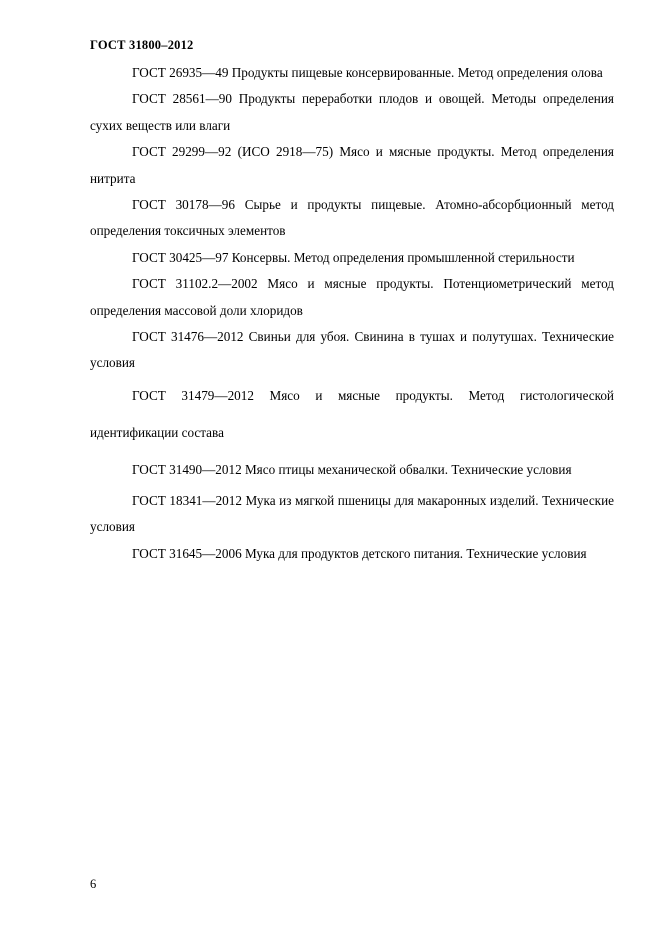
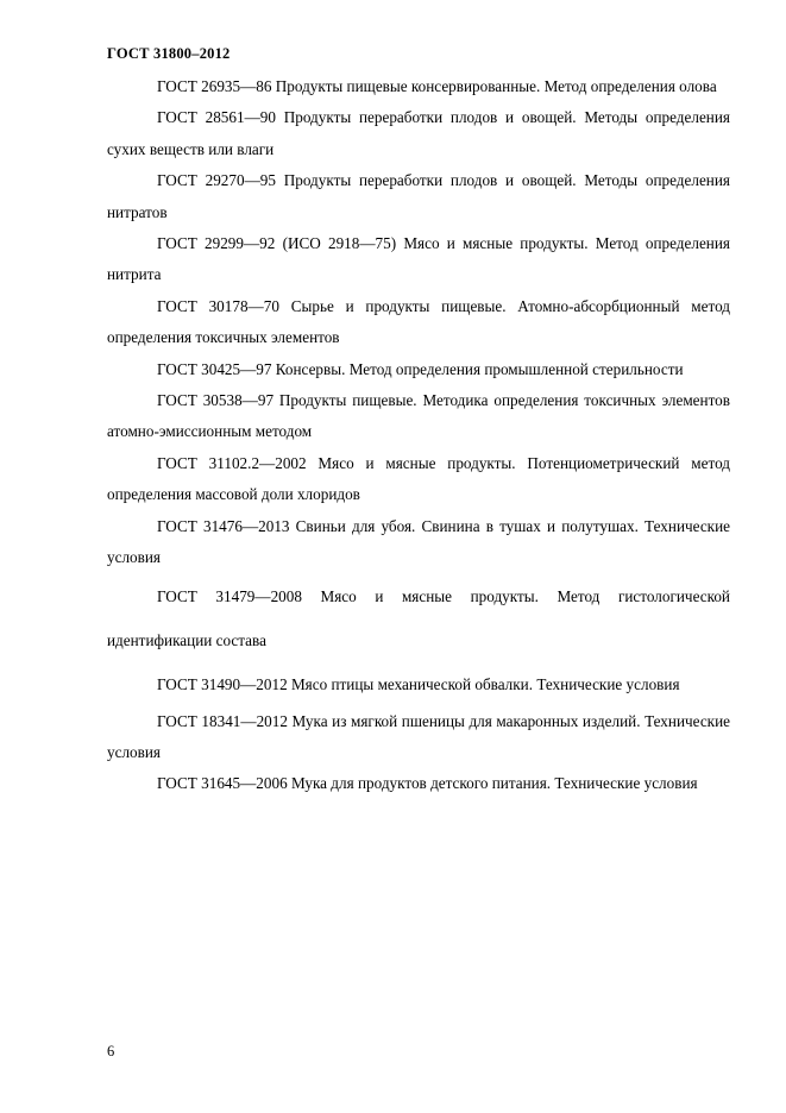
  ГОСТ 31800–2012
- ГОСТ 26935—49 Продукты пищевые консервированные. Метод опре­деления олова
+ ГОСТ 26935—86 Продукты пищевые консервированные. Метод опре­деления олова
  ГОСТ 28561—90 Продукты переработки плодов и овощей. Методы оп­ределения сухих веществ или влаги
+ ГОСТ 29270—95 Продукты переработки плодов и овощей. Методы оп­ределения нитратов
  ГОСТ 29299—92 (ИСО 2918—75) Мясо и мясные продукты. Метод оп­ределения нитрита
- ГОСТ 30178—96 Сырье и продукты пищевые. Атомно-абсорбционный метод определения токсичных элементов
+ ГОСТ 30178—70 Сырье и продукты пищевые. Атомно-абсорбционный метод определения токсичных элементов
  ГОСТ 30425—97 Консервы. Метод определения промышленной сте­рильности
+ ГОСТ 30538—97 Продукты пищевые. Методика определения токсич­ных элементов атомно-эмиссионным методом
  ГОСТ 31102.2—2002 Мясо и мясные продукты. Потенциометрический метод определения массовой доли хлоридов
- ГОСТ 31476—2012 Свиньи для убоя. Свинина в тушах и полутушах. Технические условия
+ ГОСТ 31476—2013 Свиньи для убоя. Свинина в тушах и полутушах. Технические условия
- ГОСТ 31479—2012 Мясо и мясные продукты. Метод гистологической идентификации состава
+ ГОСТ 31479—2008 Мясо и мясные продукты. Метод гистологической идентификации состава
  ГОСТ 31490—2012 Мясо птицы механической обвалки. Технические условия
  ГОСТ 18341—2012 Мука из мягкой пшеницы для макаронных изделий. Технические условия
  ГОСТ 31645—2006 Мука для продуктов детского питания. Техниче­ские условия
  6
